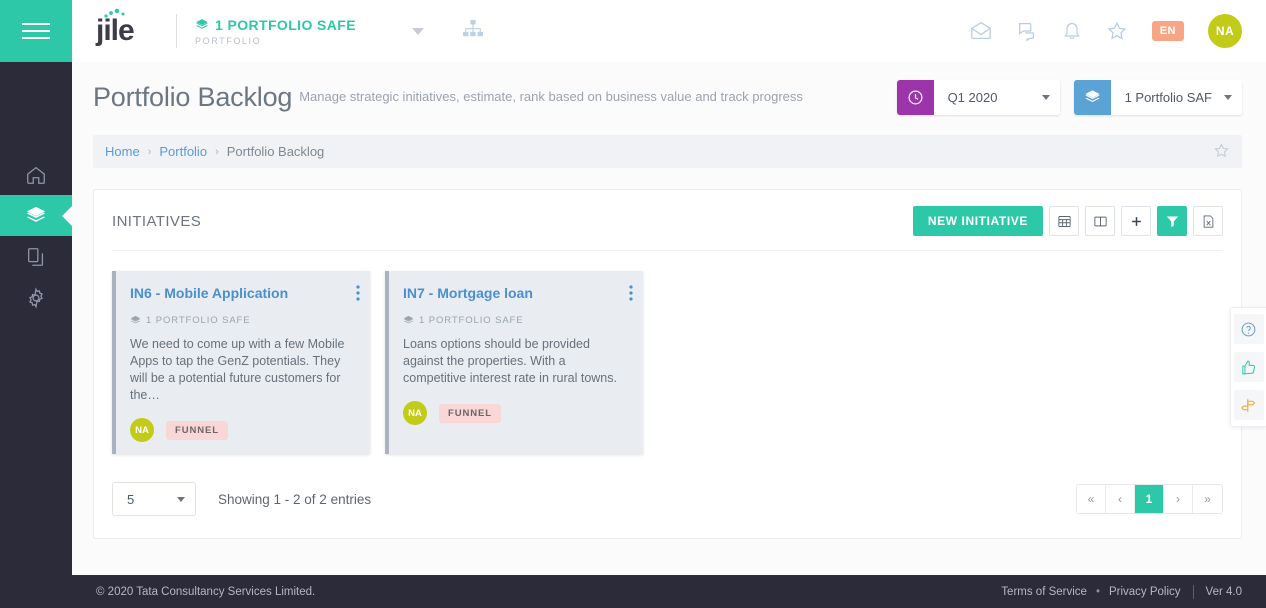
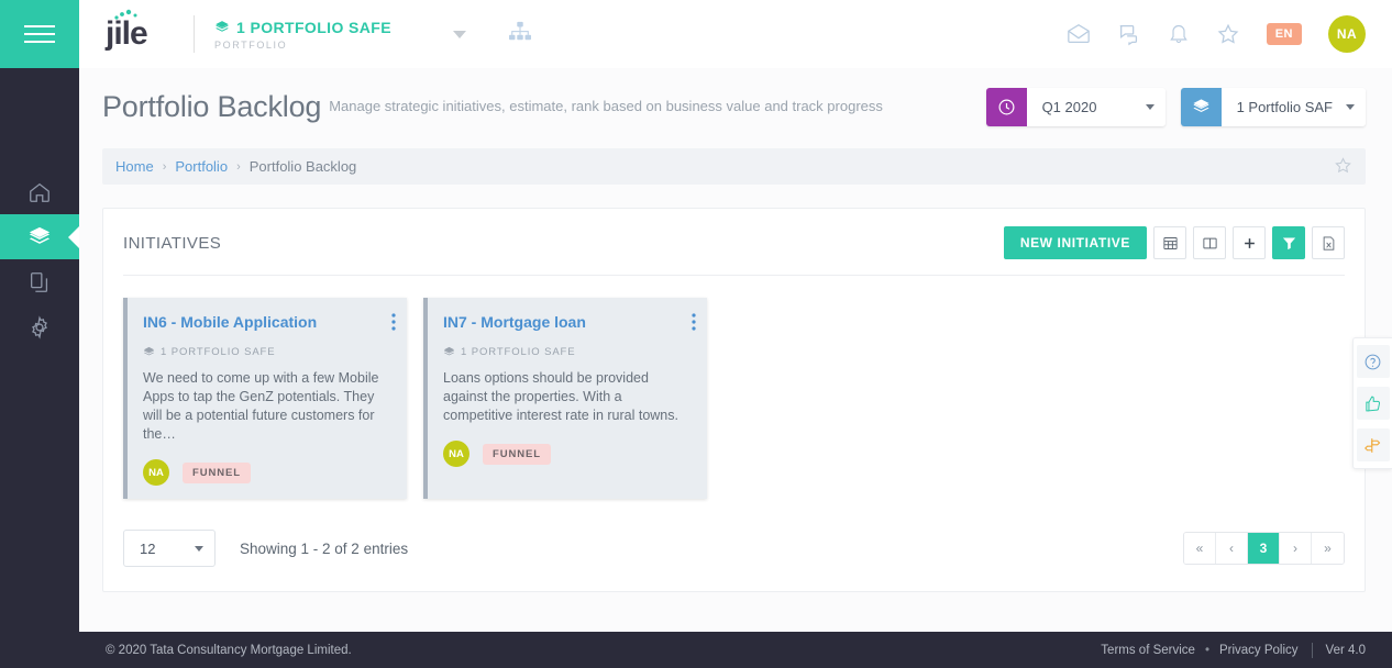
  jile
  1 PORTFOLIO SAFE
  PORTFOLIO
  EN
  NA
  Portfolio Backlog
  Manage strategic initiatives, estimate, rank based on business value and track progress
  Q1 2020
  1 Portfolio SAF
  Home
  ›
  Portfolio
  ›
  Portfolio Backlog
  INITIATIVES
  NEW INITIATIVE
  IN6 - Mobile Application
  1 PORTFOLIO SAFE
  We need to come up with a few Mobile Apps to tap the GenZ potentials. They will be a potential future customers for the…
  NA
  FUNNEL
  IN7 - Mortgage loan
  1 PORTFOLIO SAFE
  Loans options should be provided against the properties. With a competitive interest rate in rural towns.
  NA
  FUNNEL
- 5
+ 12
  Showing 1 - 2 of 2 entries
  «
  ‹
- 1
+ 3
  ›
  »
- © 2020 Tata Consultancy Services Limited.
+ © 2020 Tata Consultancy Mortgage Limited.
  Terms of Service
  •
  Privacy Policy
  Ver 4.0
